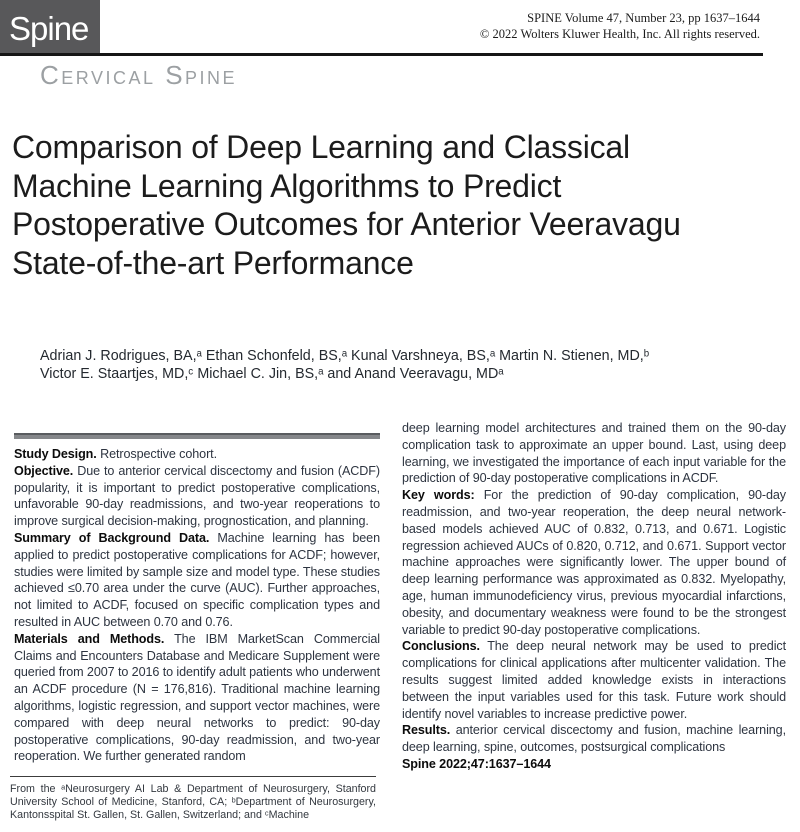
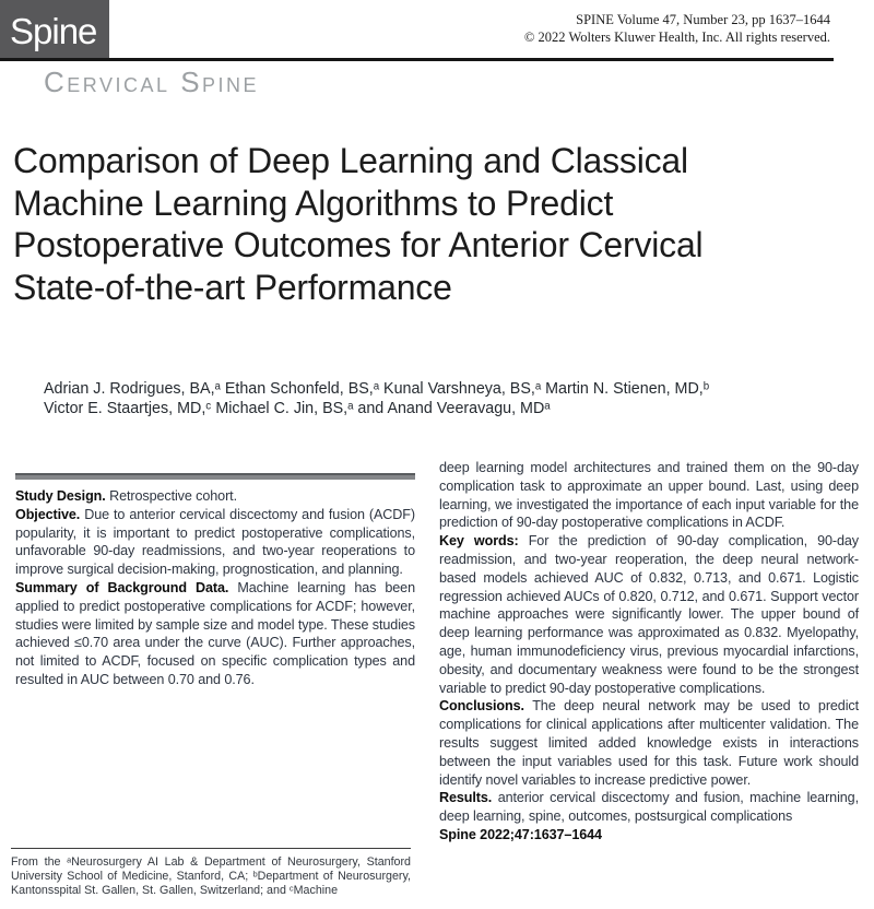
  Spine
  SPINE Volume 47, Number 23, pp 1637–1644
  © 2022 Wolters Kluwer Health, Inc. All rights reserved.
  Cervical Spine
  Comparison of Deep Learning and Classical
  Machine Learning Algorithms to Predict
- Postoperative Outcomes for Anterior Veeravagu
+ Postoperative Outcomes for Anterior Cervical
  State-of-the-art Performance
  Adrian J. Rodrigues, BA,ᵃ Ethan Schonfeld, BS,ᵃ Kunal Varshneya, BS,ᵃ Martin N. Stienen, MD,ᵇ
  Victor E. Staartjes, MD,ᶜ Michael C. Jin, BS,ᵃ and Anand Veeravagu, MDᵃ
  Study Design. Retrospective cohort.
  Objective. Due to anterior cervical discectomy and fusion (ACDF) popularity, it is important to predict postoperative complications, unfavorable 90-day readmissions, and two-year reoperations to improve surgical decision-making, prognostication, and planning.
  Summary of Background Data. Machine learning has been applied to predict postoperative complications for ACDF; however, studies were limited by sample size and model type. These studies achieved ≤0.70 area under the curve (AUC). Further approaches, not limited to ACDF, focused on specific complication types and resulted in AUC between 0.70 and 0.76.
- Materials and Methods. The IBM MarketScan Commercial Claims and Encounters Database and Medicare Supplement were queried from 2007 to 2016 to identify adult patients who underwent an ACDF procedure (N = 176,816). Traditional machine learning algorithms, logistic regression, and support vector machines, were compared with deep neural networks to predict: 90-day postoperative complications, 90-day readmission, and two-year reoperation. We further generated random
  deep learning model architectures and trained them on the 90-day complication task to approximate an upper bound. Last, using deep learning, we investigated the importance of each input variable for the prediction of 90-day postoperative complications in ACDF.
  Key words: For the prediction of 90-day complication, 90-day readmission, and two-year reoperation, the deep neural network-based models achieved AUC of 0.832, 0.713, and 0.671. Logistic regression achieved AUCs of 0.820, 0.712, and 0.671. Support vector machine approaches were significantly lower. The upper bound of deep learning performance was approximated as 0.832. Myelopathy, age, human immunodeficiency virus, previous myocardial infarctions, obesity, and documentary weakness were found to be the strongest variable to predict 90-day postoperative complications.
  Conclusions. The deep neural network may be used to predict complications for clinical applications after multicenter validation. The results suggest limited added knowledge exists in interactions between the input variables used for this task. Future work should identify novel variables to increase predictive power.
  Results. anterior cervical discectomy and fusion, machine learning, deep learning, spine, outcomes, postsurgical complications
  Spine 2022;47:1637–1644
  From the ᵃNeurosurgery AI Lab & Department of Neurosurgery, Stanford University School of Medicine, Stanford, CA; ᵇDepartment of Neurosurgery, Kantonsspital St. Gallen, St. Gallen, Switzerland; and ᶜMachine
